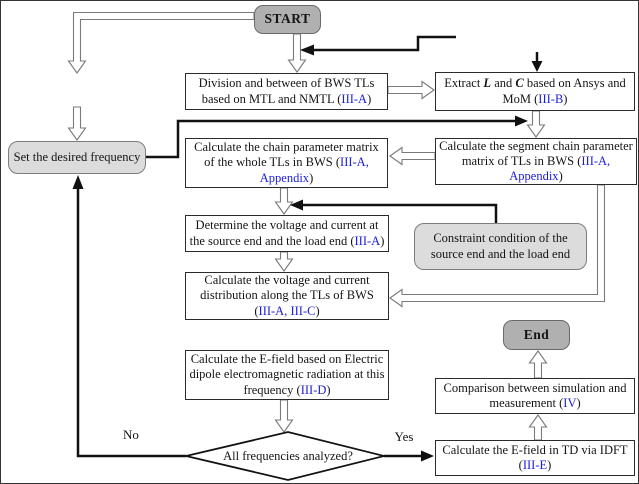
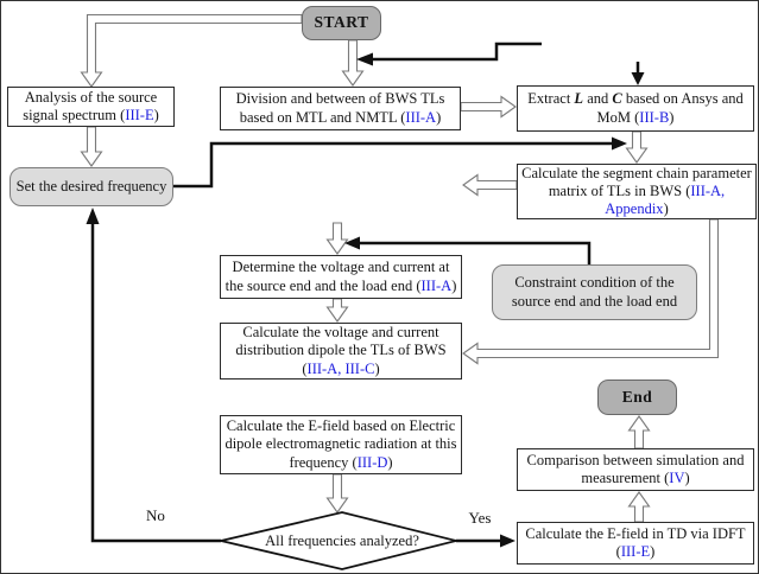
  START
+ Analysis of the source signal spectrum (III-E)
  Division and between of BWS TLs based on MTL and NMTL (III-A)
  Extract L and C based on Ansys and MoM (III-B)
  Set the desired frequency
- Calculate the chain parameter matrix of the whole TLs in BWS (III-A, Appendix)
  Calculate the segment chain parameter matrix of TLs in BWS (III-A, Appendix)
  Determine the voltage and current at the source end and the load end (III-A)
  Constraint condition of the source end and the load end
- Calculate the voltage and current distribution along the TLs of BWS (III-A, III-C)
+ Calculate the voltage and current distribution dipole the TLs of BWS (III-A, III-C)
  Calculate the E-field based on Electric dipole electromagnetic radiation at this frequency (III-D)
  End
  Comparison between simulation and measurement (IV)
  Calculate the E-field in TD via IDFT (III-E)
  All frequencies analyzed?
  No
  Yes
